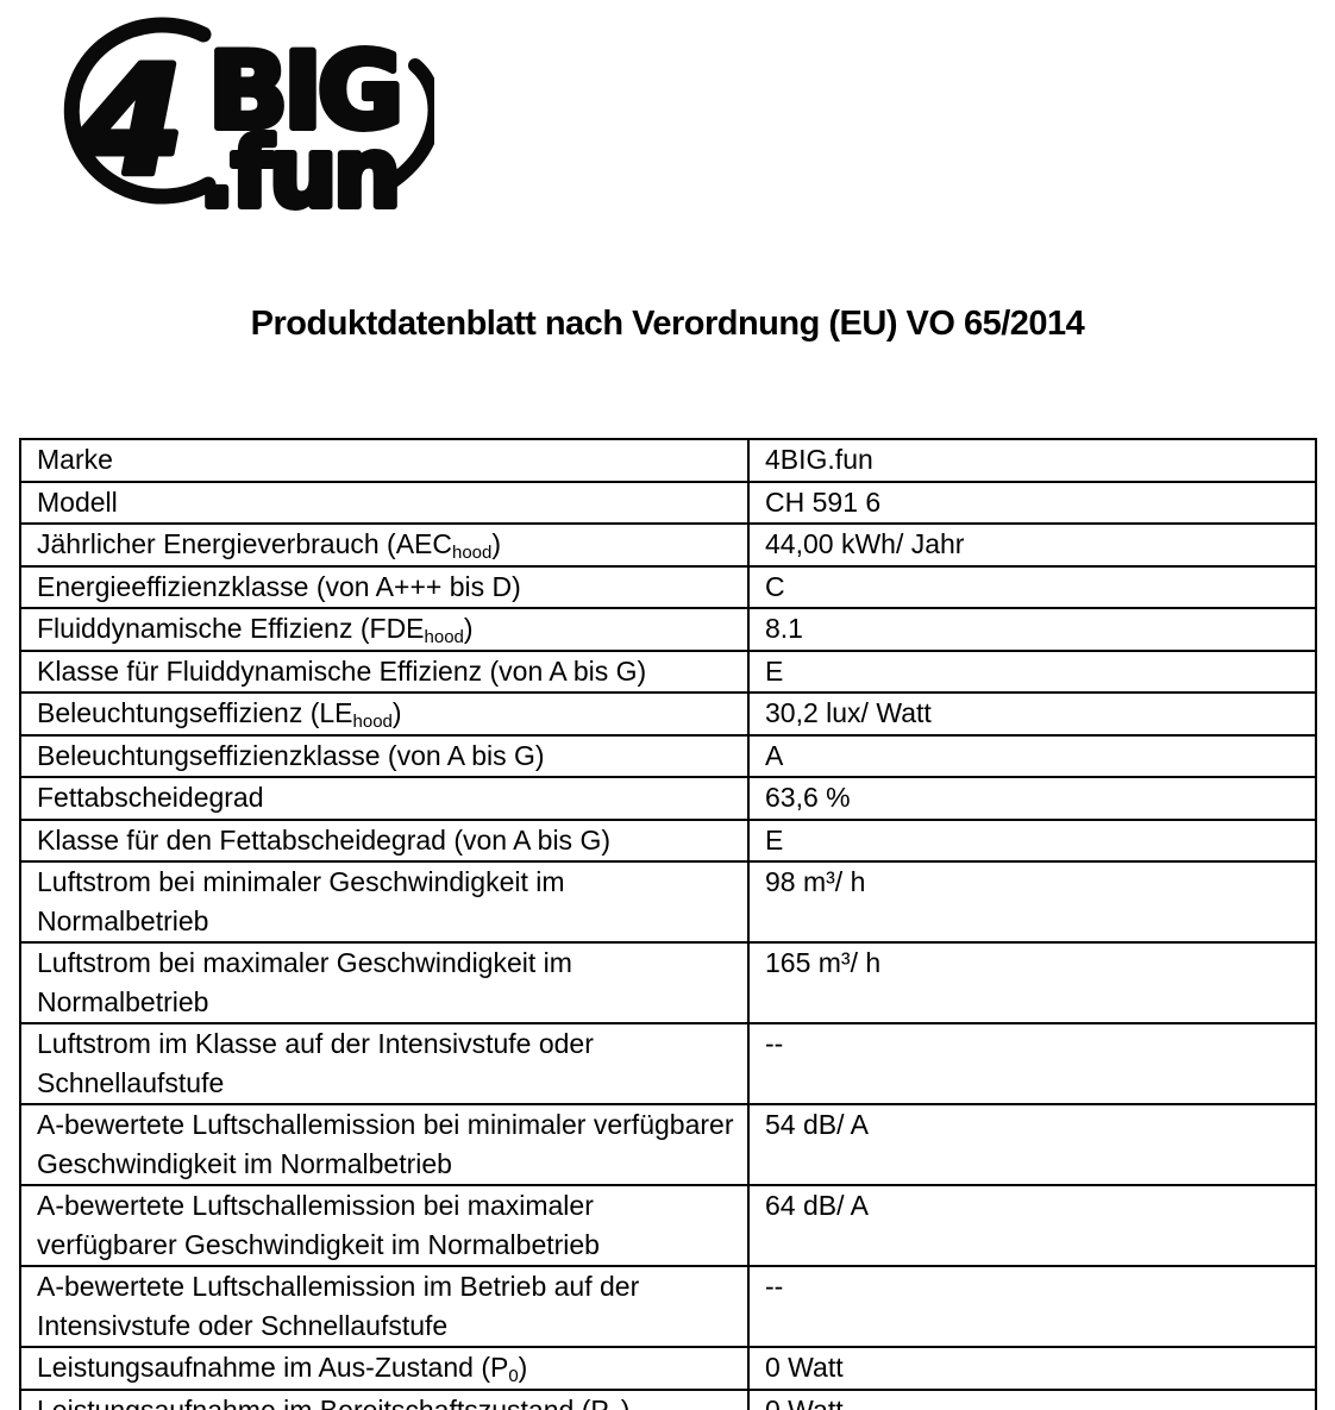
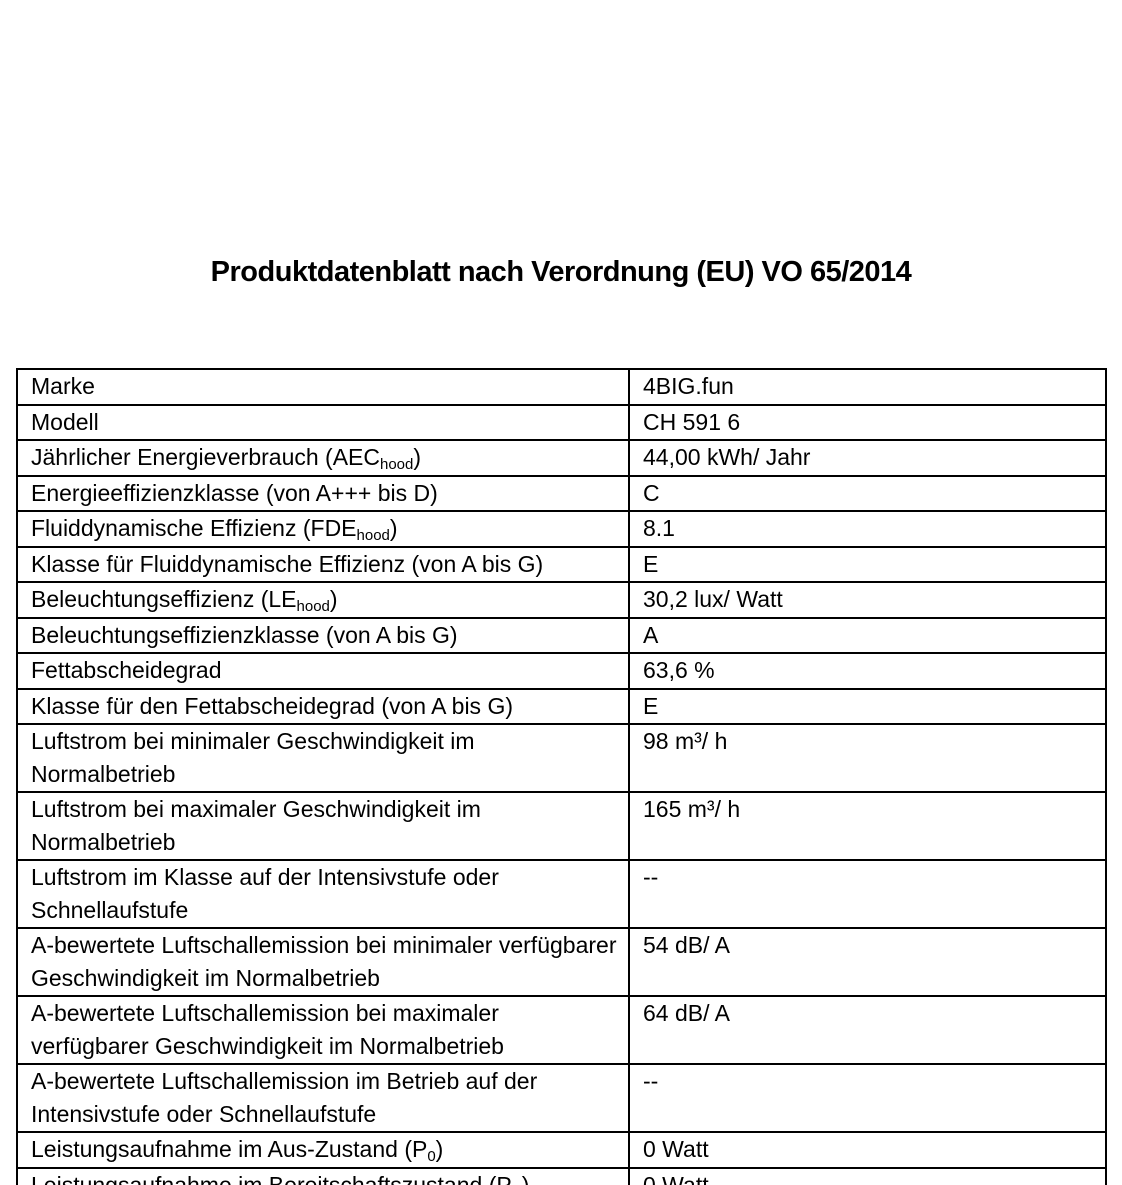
- 4
- BIG
- .fun
  Produktdatenblatt nach Verordnung (EU) VO 65/2014
  Marke	4BIG.fun
  Modell	CH 591 6
  Jährlicher Energieverbrauch (AEChood)	44,00 kWh/ Jahr
  Energieeffizienzklasse (von A+++ bis D)	C
  Fluiddynamische Effizienz (FDEhood)	8.1
  Klasse für Fluiddynamische Effizienz (von A bis G)	E
  Beleuchtungseffizienz (LEhood)	30,2 lux/ Watt
  Beleuchtungseffizienzklasse (von A bis G)	A
  Fettabscheidegrad	63,6 %
  Klasse für den Fettabscheidegrad (von A bis G)	E
  Luftstrom bei minimaler Geschwindigkeit im Normalbetrieb	98 m³/ h
  Luftstrom bei maximaler Geschwindigkeit im Normalbetrieb	165 m³/ h
  Luftstrom im Klasse auf der Intensivstufe oder Schnellaufstufe	--
  A-bewertete Luftschallemission bei minimaler verfügbarer Geschwindigkeit im Normalbetrieb	54 dB/ A
  A-bewertete Luftschallemission bei maximaler verfügbarer Geschwindigkeit im Normalbetrieb	64 dB/ A
  A-bewertete Luftschallemission im Betrieb auf der Intensivstufe oder Schnellaufstufe	--
  Leistungsaufnahme im Aus-Zustand (P0)	0 Watt
